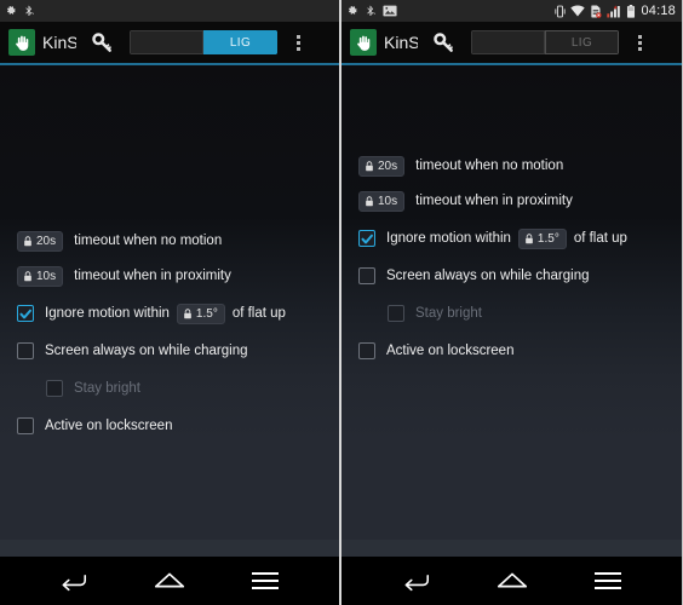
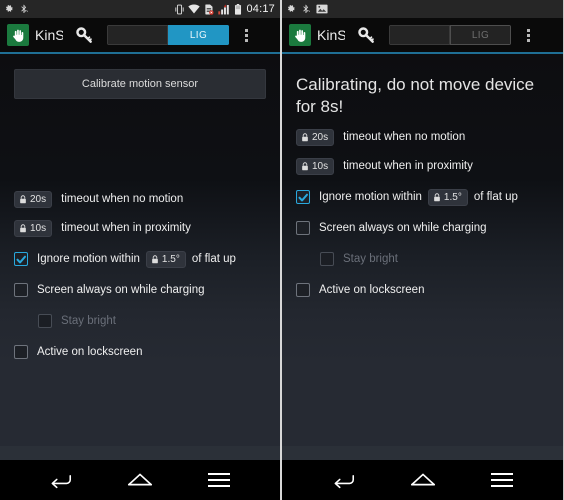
+ 04:17
  KinS
  LIG
+ Calibrate motion sensor
  20s
  timeout when no motion
  10s
  timeout when in proximity
  Ignore motion within
  1.5°
  of flat up
  Screen always on while charging
  Stay bright
  Active on lockscreen
- 04:18
  KinS
  LIG
+ Calibrating, do not move device for 8s!
  20s
  timeout when no motion
  10s
  timeout when in proximity
  Ignore motion within
  1.5°
  of flat up
  Screen always on while charging
  Stay bright
  Active on lockscreen
